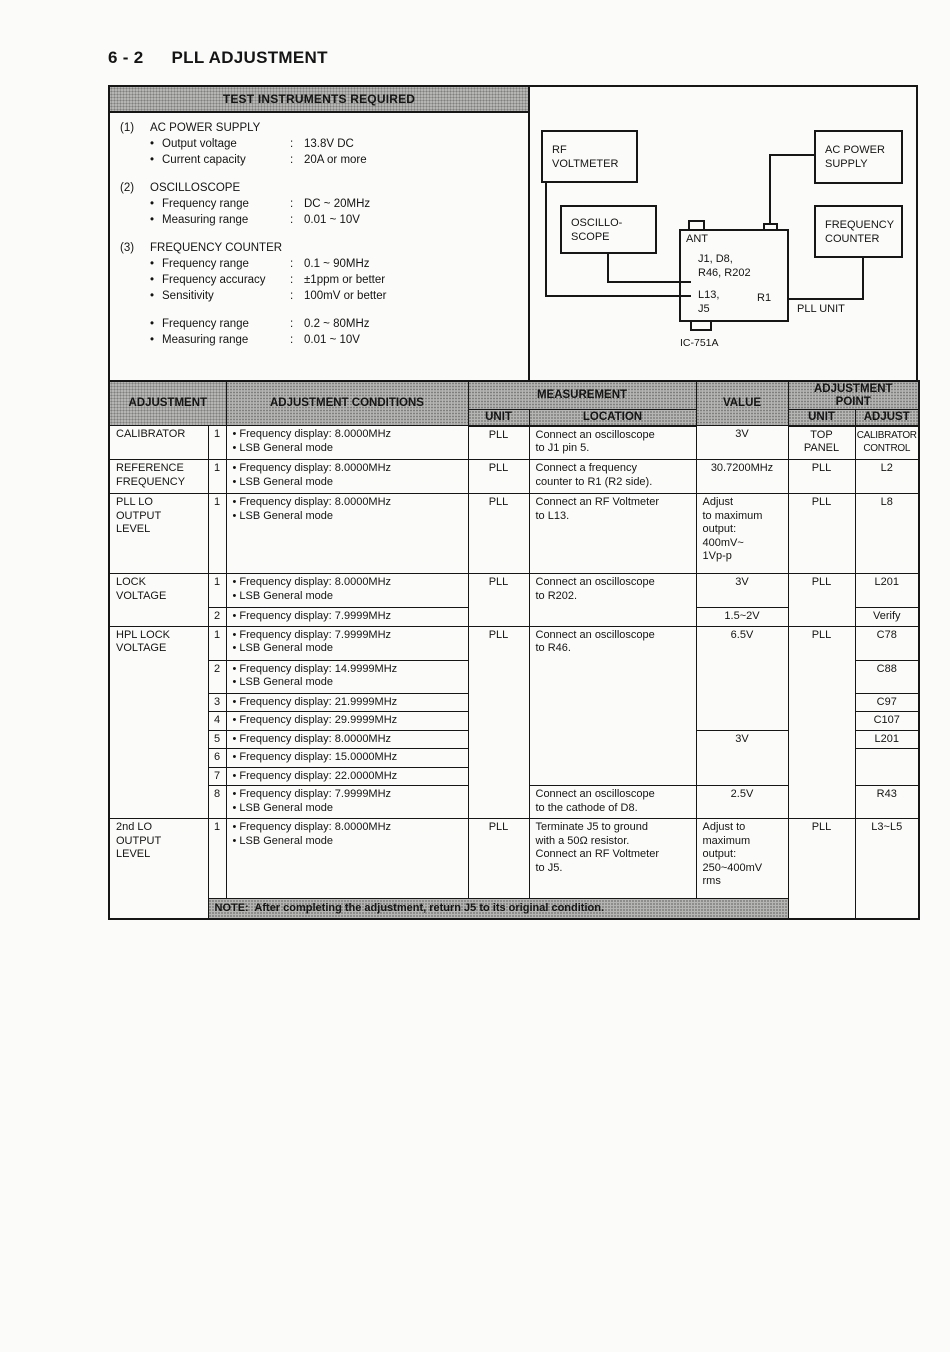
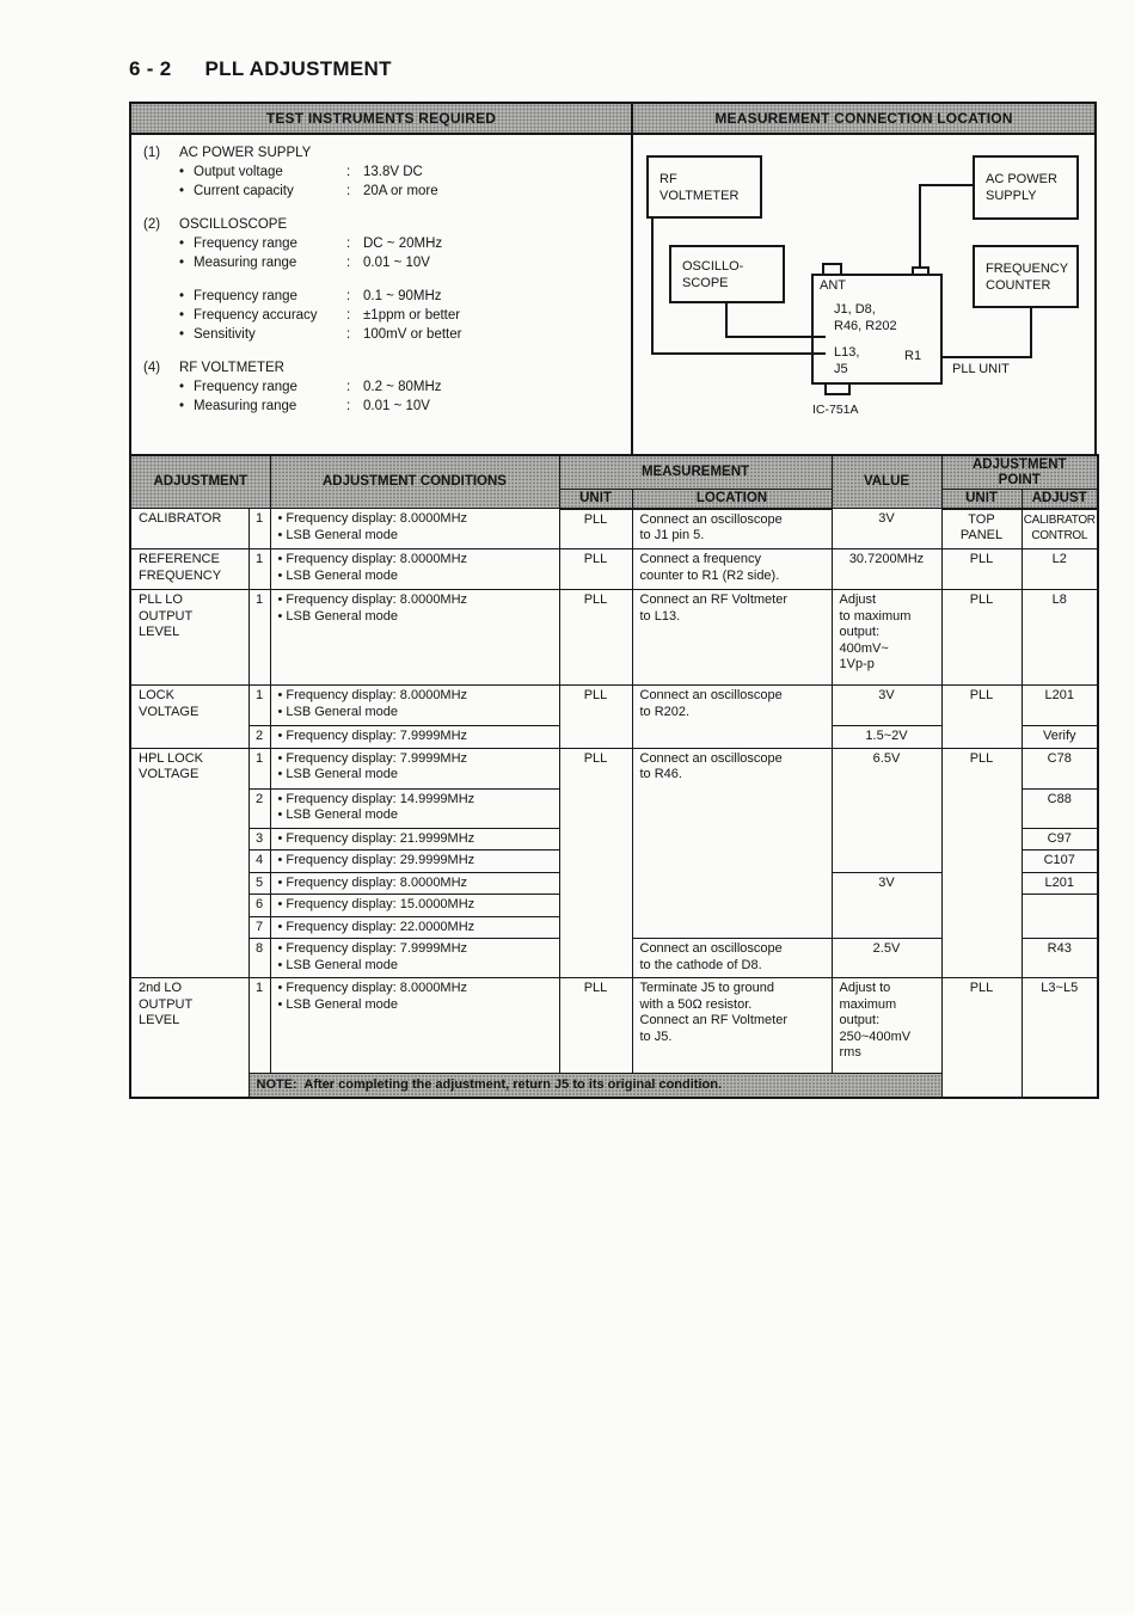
  6 - 2
  PLL ADJUSTMENT
  TEST INSTRUMENTS REQUIRED
  (1)
  AC POWER SUPPLY
  •
  Output voltage
  :
  13.8V DC
  •
  Current capacity
  :
  20A or more
  (2)
  OSCILLOSCOPE
  •
  Frequency range
  :
  DC ~ 20MHz
  •
  Measuring range
  :
  0.01 ~ 10V
- (3)
- FREQUENCY COUNTER
  •
  Frequency range
  :
  0.1 ~ 90MHz
  •
  Frequency accuracy
  :
  ±1ppm or better
  •
  Sensitivity
  :
  100mV or better
+ (4)
+ RF VOLTMETER
  •
  Frequency range
  :
  0.2 ~ 80MHz
  •
  Measuring range
  :
  0.01 ~ 10V
+ MEASUREMENT CONNECTION LOCATION
  RF
  VOLTMETER
  AC POWER
  SUPPLY
  OSCILLO-
  SCOPE
  FREQUENCY
  COUNTER
  ANT
  J1, D8,
  R46, R202
  L13,
  J5
  R1
  PLL UNIT
  IC-751A
  ADJUSTMENT	ADJUSTMENT CONDITIONS	MEASUREMENT	VALUE	ADJUSTMENT POINT
  UNIT	LOCATION	UNIT	ADJUST
  CALIBRATOR	1	• Frequency display: 8.0000MHz • LSB General mode	PLL	Connect an oscilloscope to J1 pin 5.	3V	TOP PANEL	CALIBRATOR CONTROL
  REFERENCE FREQUENCY	1	• Frequency display: 8.0000MHz • LSB General mode	PLL	Connect a frequency counter to R1 (R2 side).	30.7200MHz	PLL	L2
  PLL LO OUTPUT LEVEL	1	• Frequency display: 8.0000MHz • LSB General mode	PLL	Connect an RF Voltmeter to L13.	Adjust to maximum output: 400mV~ 1Vp-p	PLL	L8
  LOCK VOLTAGE	1	• Frequency display: 8.0000MHz • LSB General mode	PLL	Connect an oscilloscope to R202.	3V	PLL	L201
  2	• Frequency display: 7.9999MHz	1.5~2V	Verify
  HPL LOCK VOLTAGE	1	• Frequency display: 7.9999MHz • LSB General mode	PLL	Connect an oscilloscope to R46.	6.5V	PLL	C78
  2	• Frequency display: 14.9999MHz • LSB General mode	C88
  3	• Frequency display: 21.9999MHz	C97
  4	• Frequency display: 29.9999MHz	C107
  5	• Frequency display: 8.0000MHz	3V	L201
  6	• Frequency display: 15.0000MHz
  7	• Frequency display: 22.0000MHz
  8	• Frequency display: 7.9999MHz • LSB General mode	Connect an oscilloscope to the cathode of D8.	2.5V	R43
  2nd LO OUTPUT LEVEL	1	• Frequency display: 8.0000MHz • LSB General mode	PLL	Terminate J5 to ground with a 50Ω resistor. Connect an RF Voltmeter to J5.	Adjust to maximum output: 250~400mV rms	PLL	L3~L5
  NOTE: After completing the adjustment, return J5 to its original condition.
